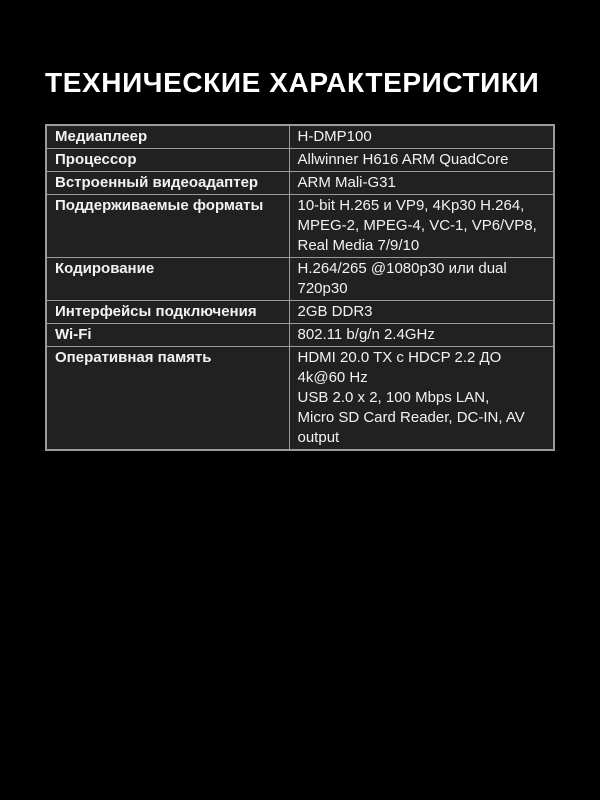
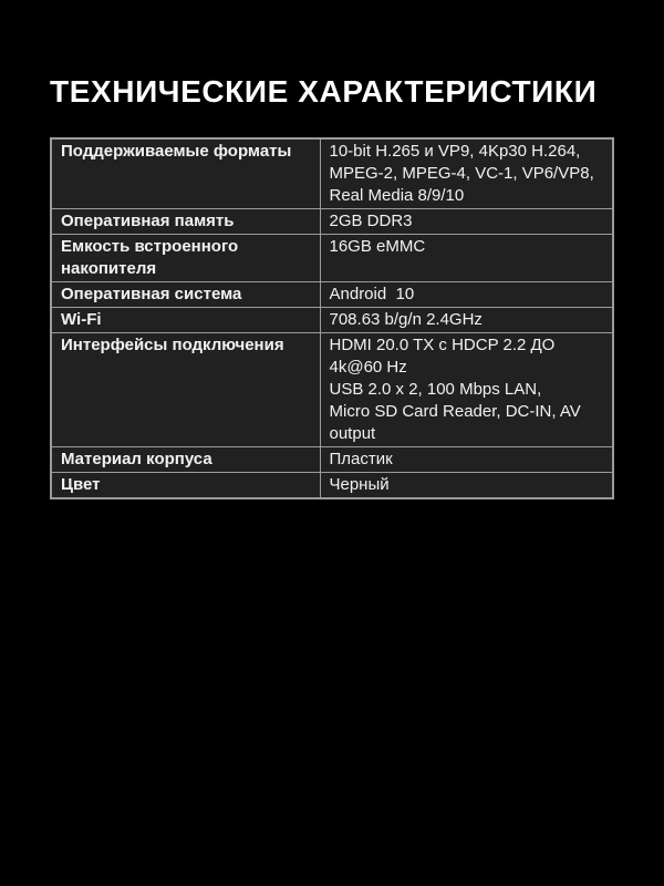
  ТЕХНИЧЕСКИЕ ХАРАКТЕРИСТИКИ
- Медиаплеер	H-DMP100
- Процессор	Allwinner H616 ARM QuadCore
- Встроенный видеоадаптер	ARM Mali-G31
- Поддерживаемые форматы	10-bit H.265 и VP9, 4Kp30 H.264, MPEG-2, MPEG-4, VC-1, VP6/VP8, Real Media 7/9/10
+ Поддерживаемые форматы	10-bit H.265 и VP9, 4Kp30 H.264, MPEG-2, MPEG-4, VC-1, VP6/VP8, Real Media 8/9/10
- Кодирование	H.264/265 @1080p30 или dual 720p30
- Интерфейсы подключения	2GB DDR3
+ Оперативная память	2GB DDR3
+ Емкость встроенного накопителя	16GB eMMC
+ Оперативная система	Android 10
- Wi-Fi	802.11 b/g/n 2.4GHz
+ Wi-Fi	708.63 b/g/n 2.4GHz
- Оперативная память	HDMI 20.0 TX с HDCP 2.2 ДО 4k@60 Hz USB 2.0 x 2, 100 Mbps LAN, Micro SD Card Reader, DC-IN, AV output
+ Интерфейсы подключения	HDMI 20.0 TX с HDCP 2.2 ДО 4k@60 Hz USB 2.0 x 2, 100 Mbps LAN, Micro SD Card Reader, DC-IN, AV output
+ Материал корпуса	Пластик
+ Цвет	Черный
